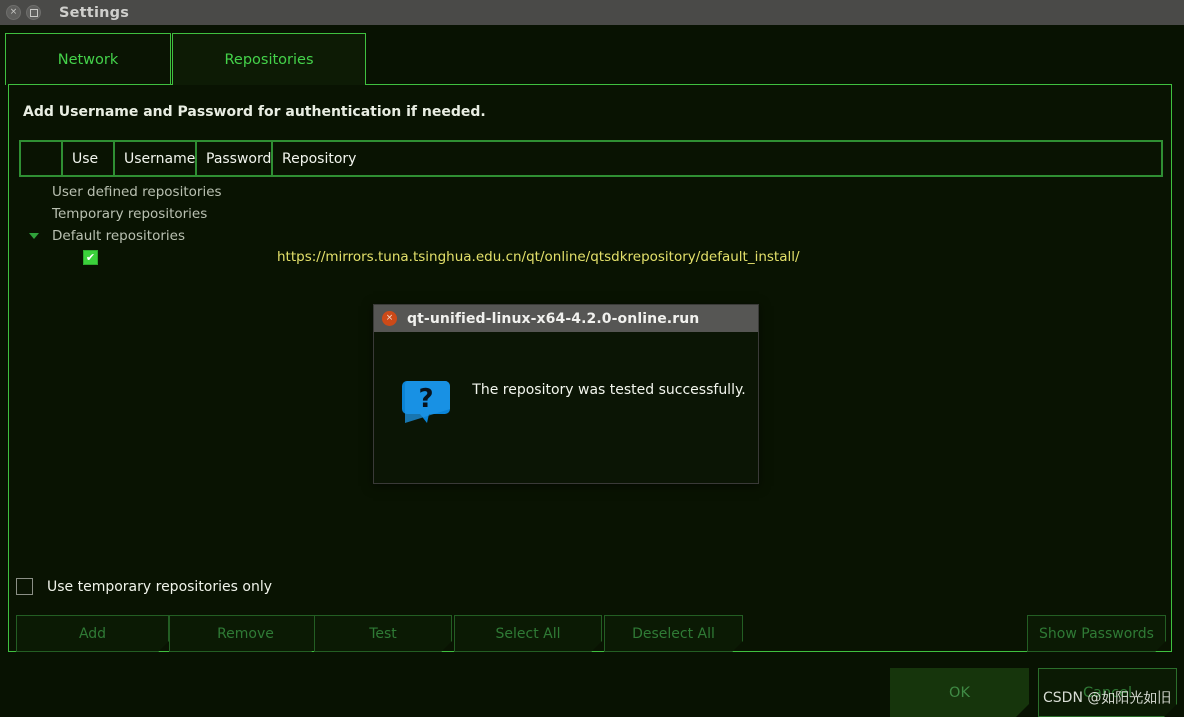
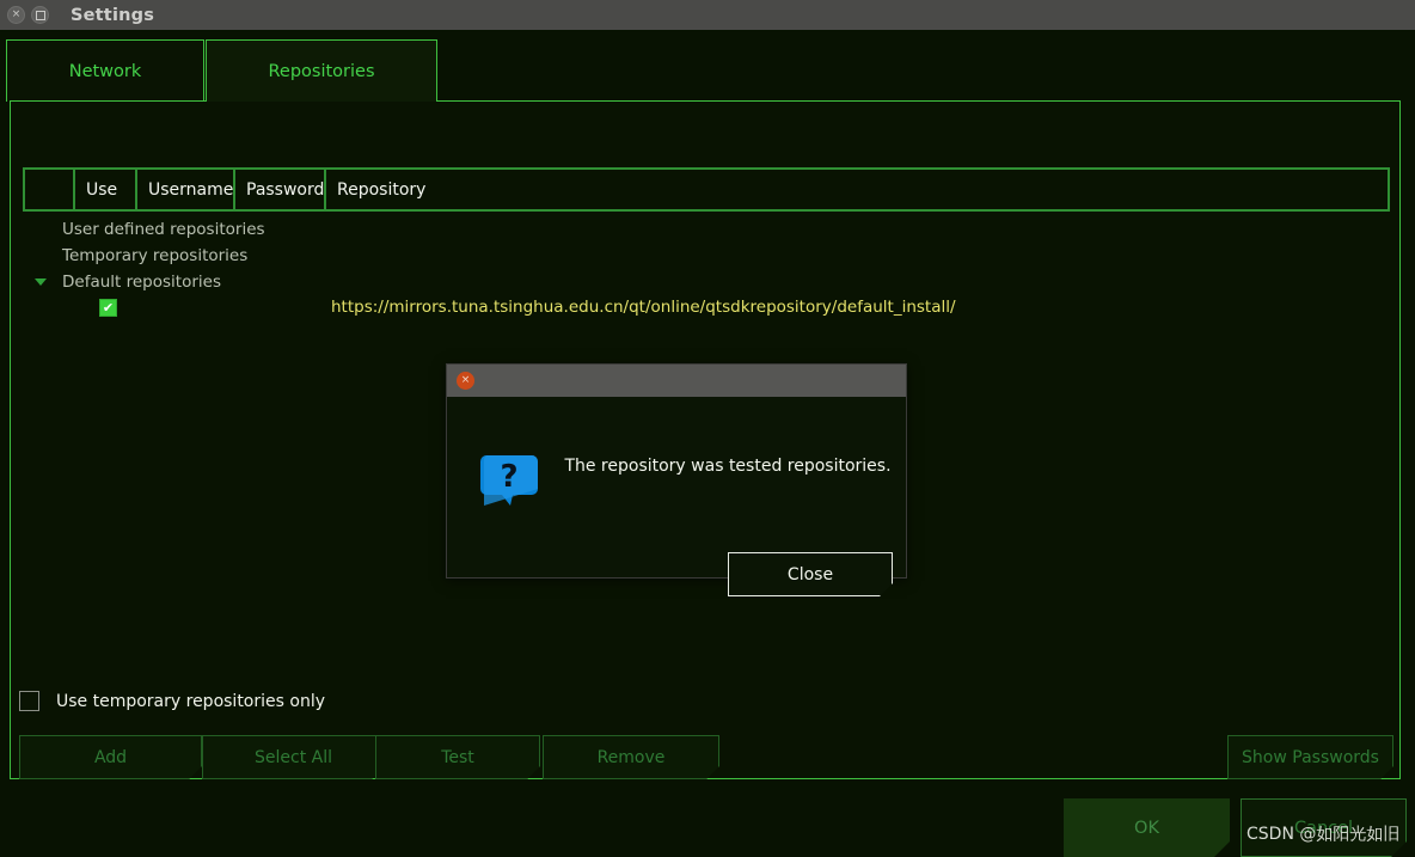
  ×
  Settings
  Network
  Repositories
- Add Username and Password for authentication if needed.
  Use
  Username
  Password
  Repository
  User defined repositories
  Temporary repositories
  Default repositories
  ✔
  https://mirrors.tuna.tsinghua.edu.cn/qt/online/qtsdkrepository/default_install/
  Use temporary repositories only
  Add
- Remove
+ Select All
  Test
- Select All
+ Remove
- Deselect All
  Show Passwords
  OK
  Cancel
  ×
- qt-unified-linux-x64-4.2.0-online.run
  ?
- The repository was tested successfully.
+ The repository was tested repositories.
+ Close
  CSDN @如阳光如旧
